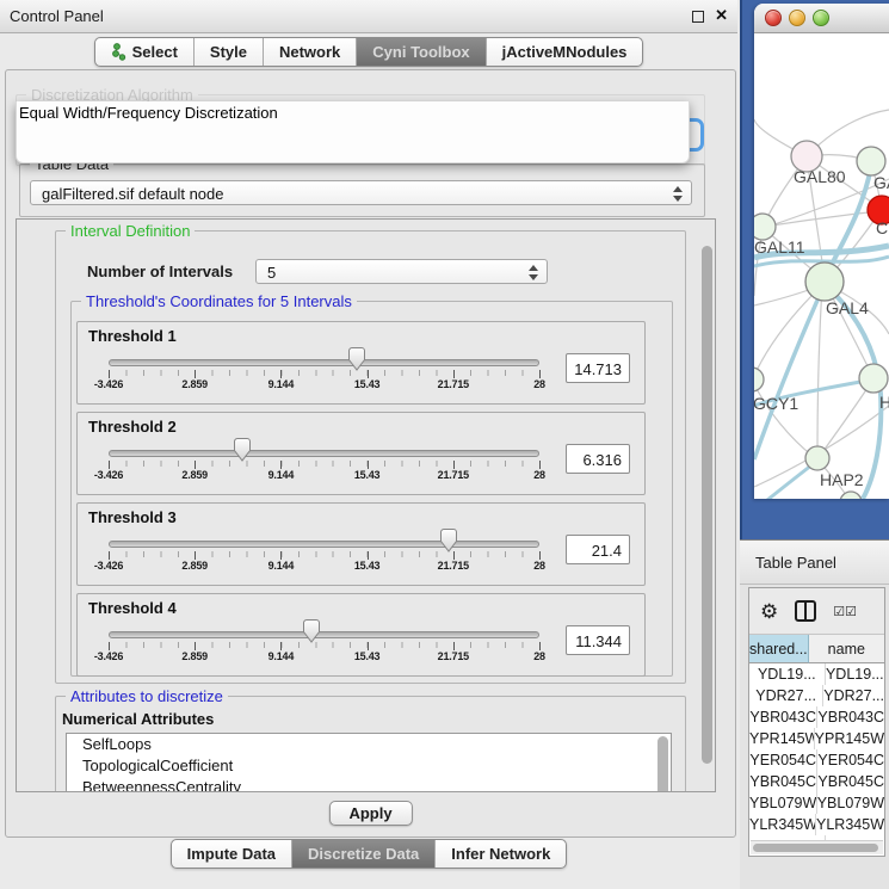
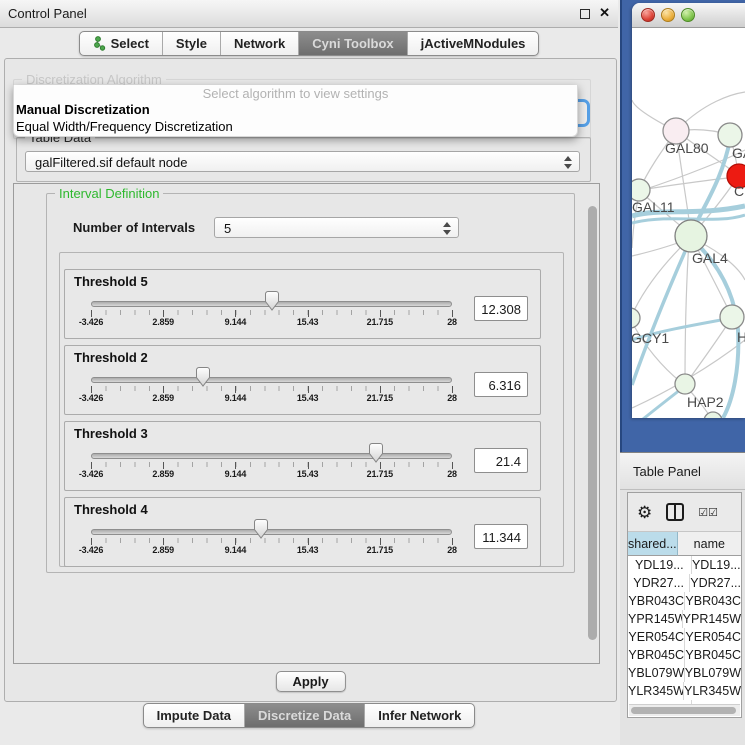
  Control Panel
  ✕
  Select
  Style
  Network
  Cyni Toolbox
  jActiveMNodules
  Discretization Algorithm
  Table Data
  galFiltered.sif default node
  Interval Definition
  Number of Intervals
  5
- Threshold's Coordinates for 5 Intervals
- Threshold 1
+ Threshold 5
  -3.426
  2.859
  9.144
  15.43
  21.715
  28
- 14.713
+ 12.308
  Threshold 2
  -3.426
  2.859
  9.144
  15.43
  21.715
  28
  6.316
  Threshold 3
  -3.426
  2.859
  9.144
  15.43
  21.715
  28
  21.4
  Threshold 4
  -3.426
  2.859
  9.144
  15.43
  21.715
  28
  11.344
- Attributes to discretize
- Numerical Attributes
- SelfLoops
- TopologicalCoefficient
- BetweennessCentrality
  Apply
+ Select algorithm to view settings
+ Manual Discretization
  Equal Width/Frequency Discretization
  Impute Data
  Discretize Data
  Infer Network
  GAL80
  C
  GAL11
  GAL4
  GCY1
  H
  HAP2
  Table Panel
  ⚙
  ☑☑
  shared...
  name
  YDL19...
  YDL19...
  YDR27...
  YDR27...
  YBR043C
  YBR043C
  YPR145W
  YPR145W
  YER054C
  YER054C
  YBR045C
  YBR045C
  YBL079W
  YBL079W
  YLR345W
  YLR345W
